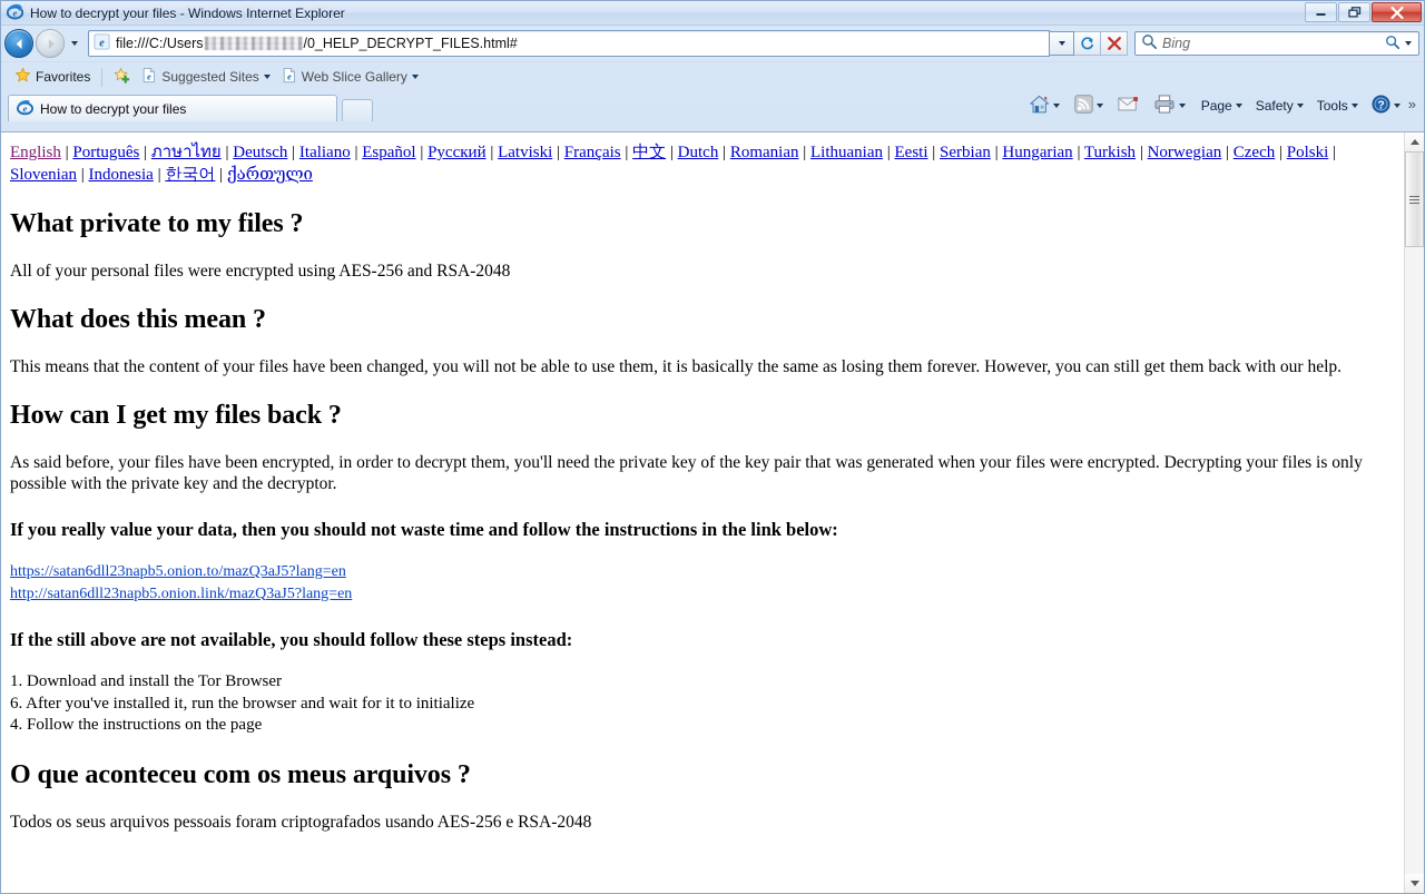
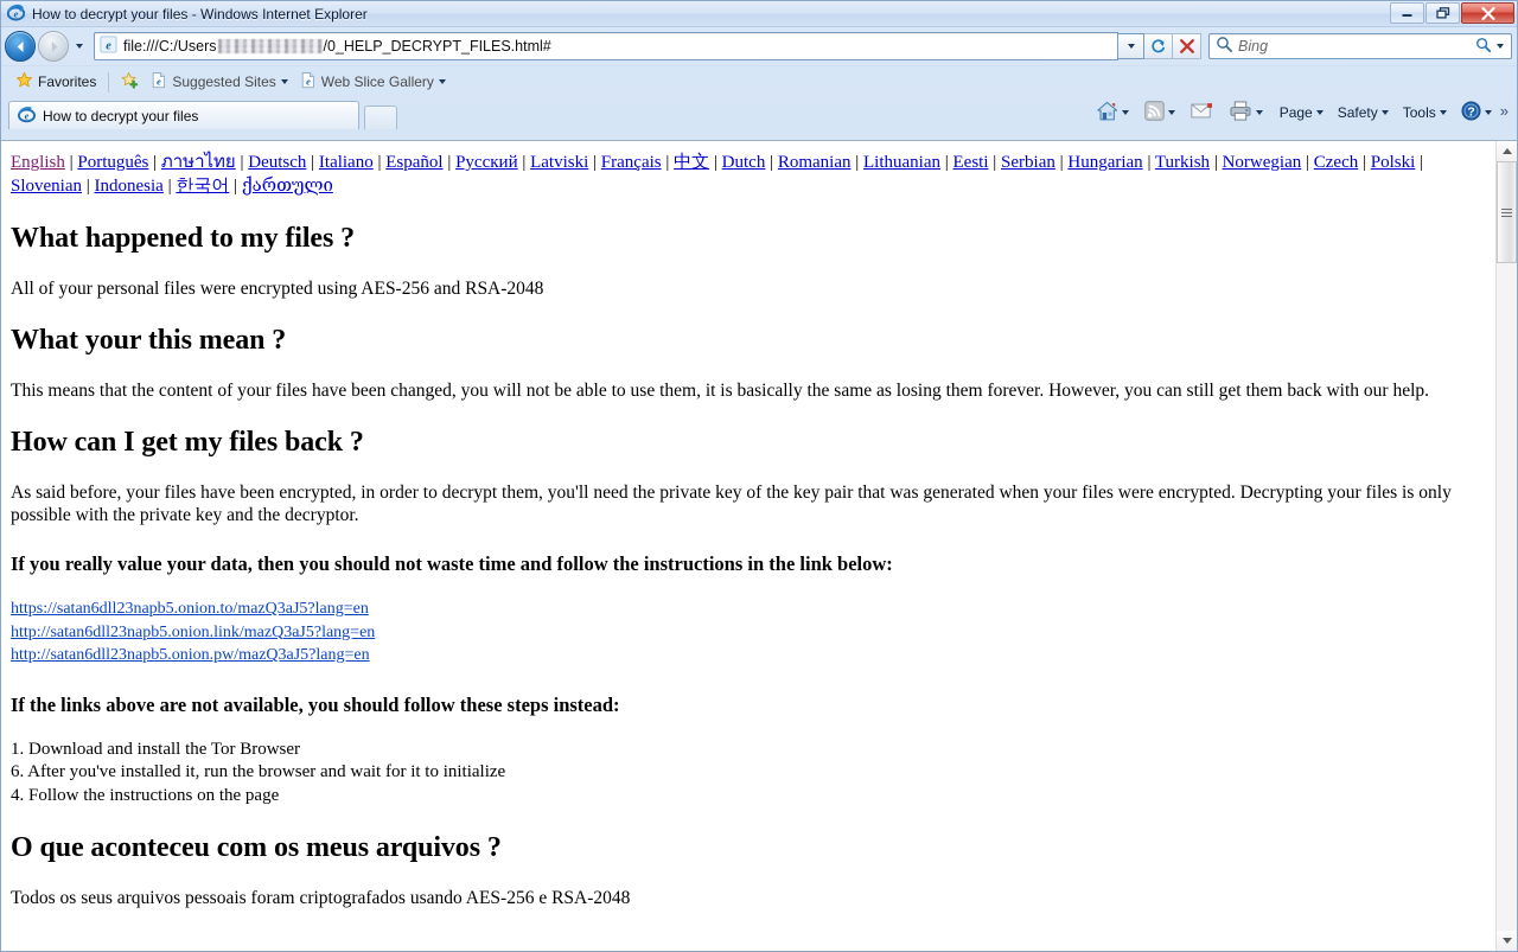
  e
  How to decrypt your files - Windows Internet Explorer
  e
  file:///C:/Users
  /0_HELP_DECRYPT_FILES.html#
  Bing
  Favorites
  e
  Suggested Sites
  e
  Web Slice Gallery
  e
  How to decrypt your files
  Page
  Safety
  Tools
  ?
  »
  English | Português | ภาษาไทย | Deutsch | Italiano | Español | Русский | Latviski | Français | 中文 | Dutch | Romanian | Lithuanian | Eesti | Serbian | Hungarian | Turkish | Norwegian | Czech | Polski |
  Slovenian | Indonesia | 한국어 | ქართული
- What private to my files ?
+ What happened to my files ?
  All of your personal files were encrypted using AES-256 and RSA-2048
- What does this mean ?
+ What your this mean ?
  This means that the content of your files have been changed, you will not be able to use them, it is basically the same as losing them forever. However, you can still get them back with our help.
  How can I get my files back ?
  As said before, your files have been encrypted, in order to decrypt them, you'll need the private key of the key pair that was generated when your files were encrypted. Decrypting your files is only possible with the private key and the decryptor.
  If you really value your data, then you should not waste time and follow the instructions in the link below:
  https://satan6dll23napb5.onion.to/mazQ3aJ5?lang=en
  http://satan6dll23napb5.onion.link/mazQ3aJ5?lang=en
+ http://satan6dll23napb5.onion.pw/mazQ3aJ5?lang=en
- If the still above are not available, you should follow these steps instead:
+ If the links above are not available, you should follow these steps instead:
  1. Download and install the Tor Browser
  6. After you've installed it, run the browser and wait for it to initialize
  4. Follow the instructions on the page
  O que aconteceu com os meus arquivos ?
  Todos os seus arquivos pessoais foram criptografados usando AES-256 e RSA-2048
